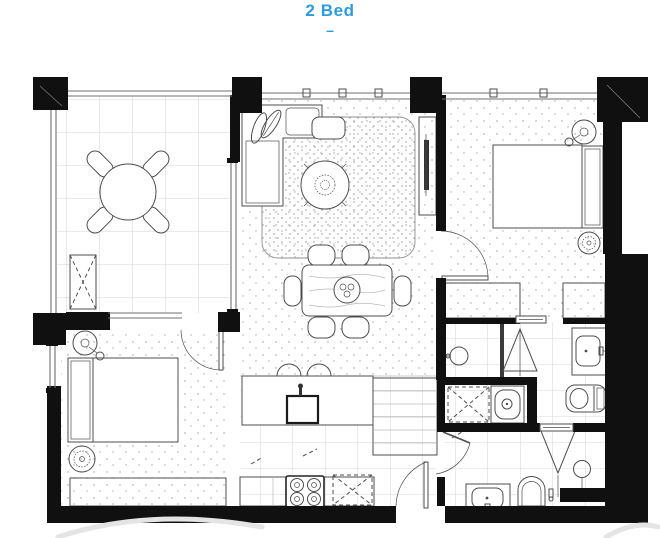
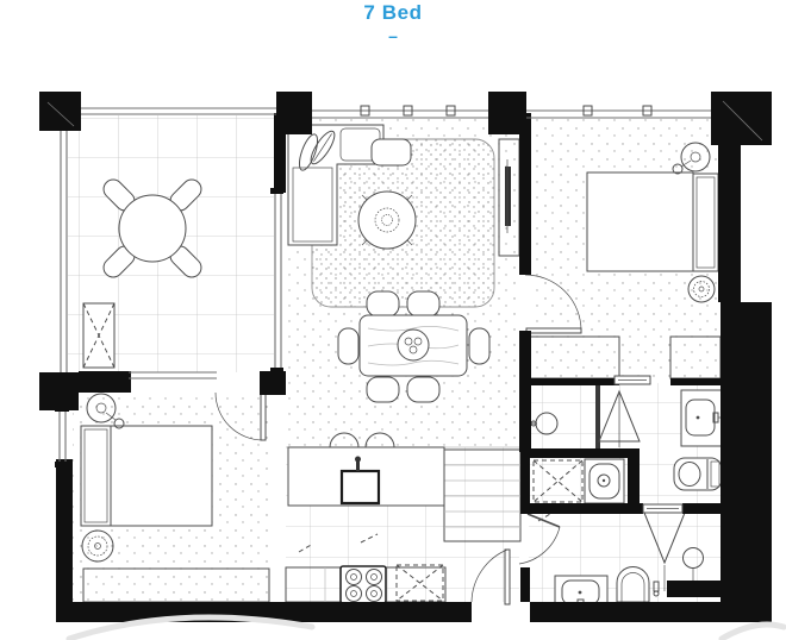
- 2 Bed
+ 7 Bed
  –
